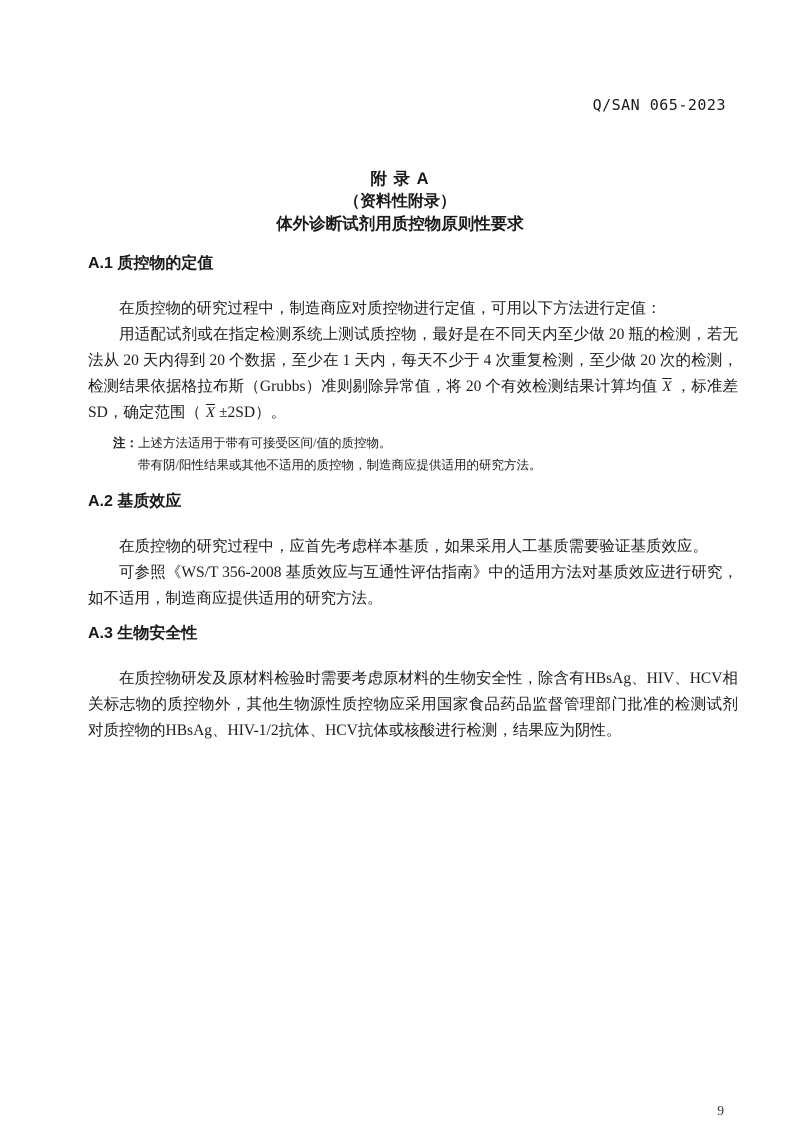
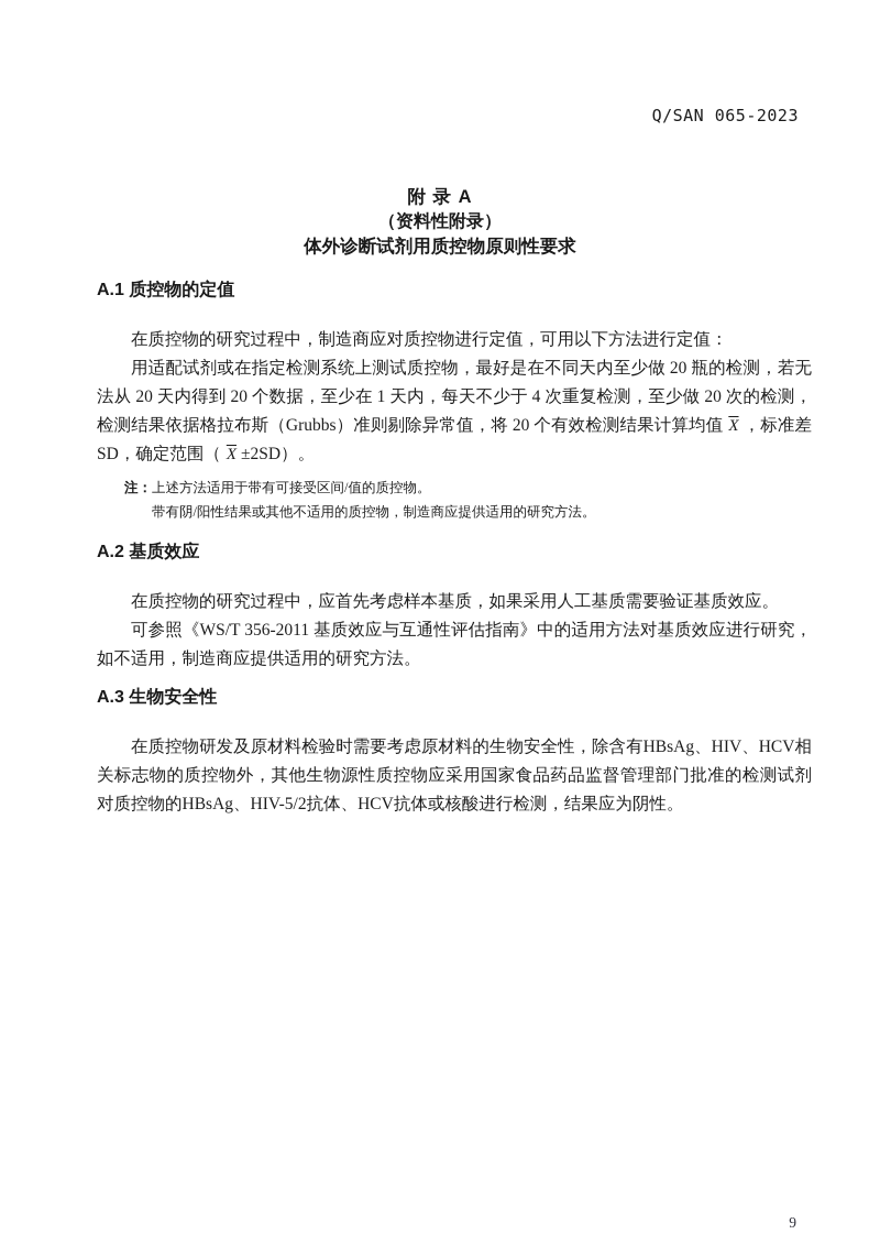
  Q/SAN 065-2023
  附 录 A
  （资料性附录）
  体外诊断试剂用质控物原则性要求
  A.1 质控物的定值
  在质控物的研究过程中，制造商应对质控物进行定值，可用以下方法进行定值：
  用适配试剂或在指定检测系统上测试质控物，最好是在不同天内至少做 20 瓶的检测，若无法从 20 天内得到 20 个数据，至少在 1 天内，每天不少于 4 次重复检测，至少做 20 次的检测，检测结果依据格拉布斯（Grubbs）准则剔除异常值，将 20 个有效检测结果计算均值 X ，标准差 SD，确定范围（ X ±2SD）。
  注：上述方法适用于带有可接受区间/值的质控物。
  带有阴/阳性结果或其他不适用的质控物，制造商应提供适用的研究方法。
  A.2 基质效应
  在质控物的研究过程中，应首先考虑样本基质，如果采用人工基质需要验证基质效应。
- 可参照《WS/T 356-2008 基质效应与互通性评估指南》中的适用方法对基质效应进行研究，如不适用，制造商应提供适用的研究方法。
+ 可参照《WS/T 356-2011 基质效应与互通性评估指南》中的适用方法对基质效应进行研究，如不适用，制造商应提供适用的研究方法。
  A.3 生物安全性
- 在质控物研发及原材料检验时需要考虑原材料的生物安全性，除含有HBsAg、HIV、HCV相关标志物的质控物外，其他生物源性质控物应采用国家食品药品监督管理部门批准的检测试剂对质控物的HBsAg、HIV-1/2抗体、HCV抗体或核酸进行检测，结果应为阴性。
+ 在质控物研发及原材料检验时需要考虑原材料的生物安全性，除含有HBsAg、HIV、HCV相关标志物的质控物外，其他生物源性质控物应采用国家食品药品监督管理部门批准的检测试剂对质控物的HBsAg、HIV-5/2抗体、HCV抗体或核酸进行检测，结果应为阴性。
  9
